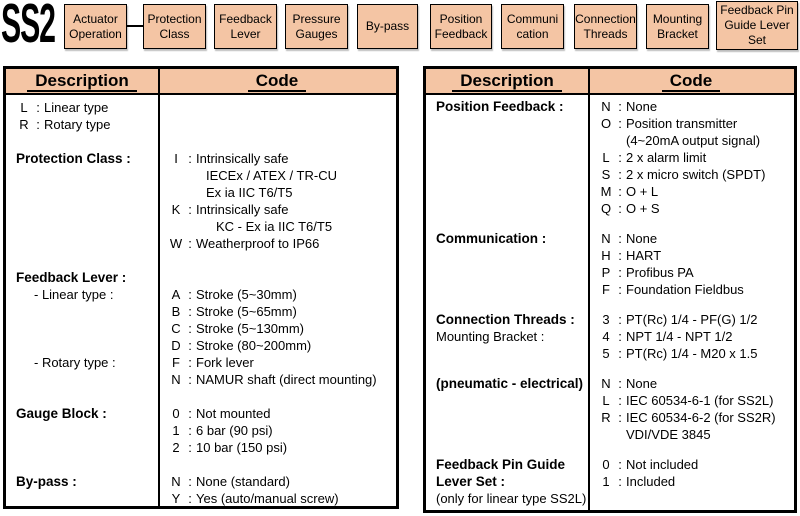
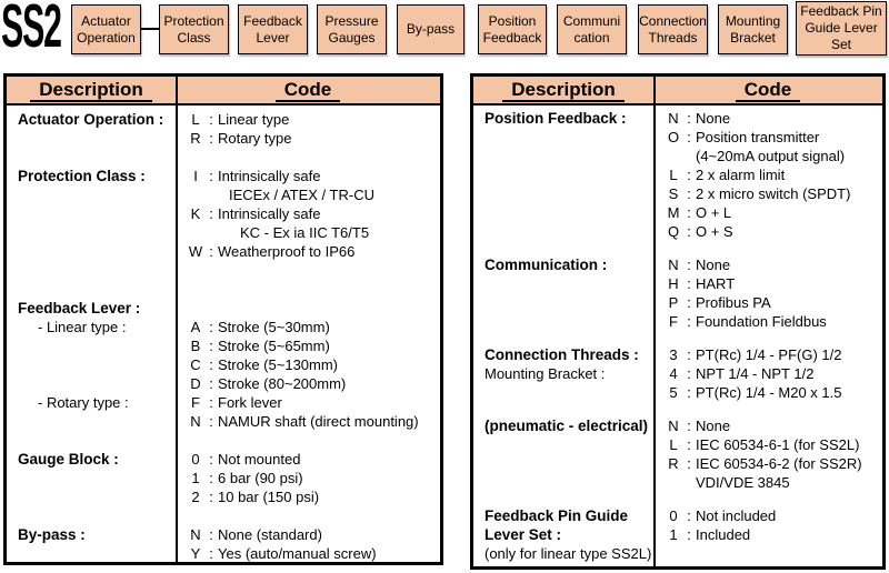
  SS2
  Actuator
  Operation
  Protection
  Class
  Feedback
  Lever
  Pressure
  Gauges
  By-pass
  Position
  Feedback
  Communi
  cation
  Connection
  Threads
  Mounting
  Bracket
  Feedback Pin
  Guide Lever
  Set
  Description
  Code
+ Actuator Operation :
  L
  :
  Linear type
  R
  :
  Rotary type
  Protection Class :
  I
  :
  Intrinsically safe
  IECEx / ATEX / TR-CU
- Ex ia IIC T6/T5
  K
  :
  Intrinsically safe
  KC - Ex ia IIC T6/T5
  W
  :
  Weatherproof to IP66
  Feedback Lever :
  - Linear type :
  - Rotary type :
  A
  :
  Stroke (5~30mm)
  B
  :
  Stroke (5~65mm)
  C
  :
  Stroke (5~130mm)
  D
  :
  Stroke (80~200mm)
  F
  :
  Fork lever
  N
  :
  NAMUR shaft (direct mounting)
  Gauge Block :
  0
  :
  Not mounted
  1
  :
  6 bar (90 psi)
  2
  :
  10 bar (150 psi)
  By-pass :
  N
  :
  None (standard)
  Y
  :
  Yes (auto/manual screw)
  Description
  Code
  Position Feedback :
  N
  :
  None
  O
  :
  Position transmitter
  (4~20mA output signal)
  L
  :
  2 x alarm limit
  S
  :
  2 x micro switch (SPDT)
  M
  :
  O + L
  Q
  :
  O + S
  Communication :
  N
  :
  None
  H
  :
  HART
  P
  :
  Profibus PA
  F
  :
  Foundation Fieldbus
  Connection Threads :
  Mounting Bracket :
  3
  :
  PT(Rc) 1/4 - PF(G) 1/2
  4
  :
  NPT 1/4 - NPT 1/2
  5
  :
  PT(Rc) 1/4 - M20 x 1.5
  (pneumatic - electrical)
  N
  :
  None
  L
  :
  IEC 60534-6-1 (for SS2L)
  R
  :
  IEC 60534-6-2 (for SS2R)
  VDI/VDE 3845
  Feedback Pin Guide
  Lever Set :
  (only for linear type SS2L)
  0
  :
  Not included
  1
  :
  Included
